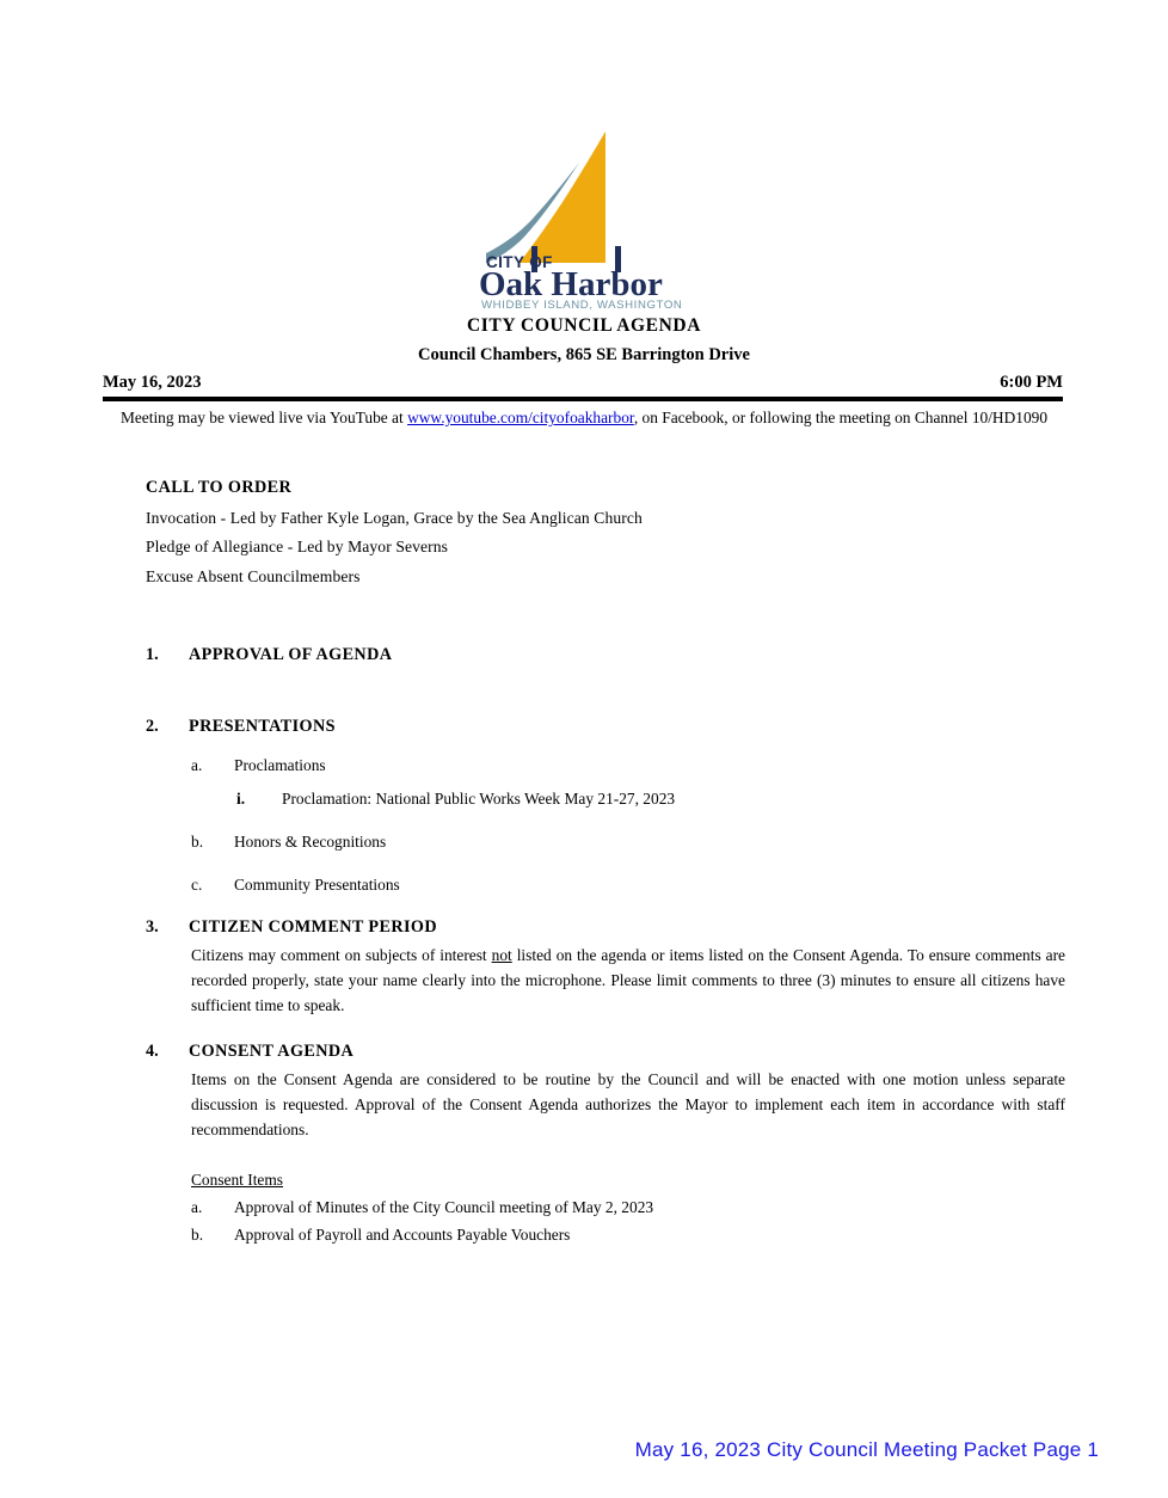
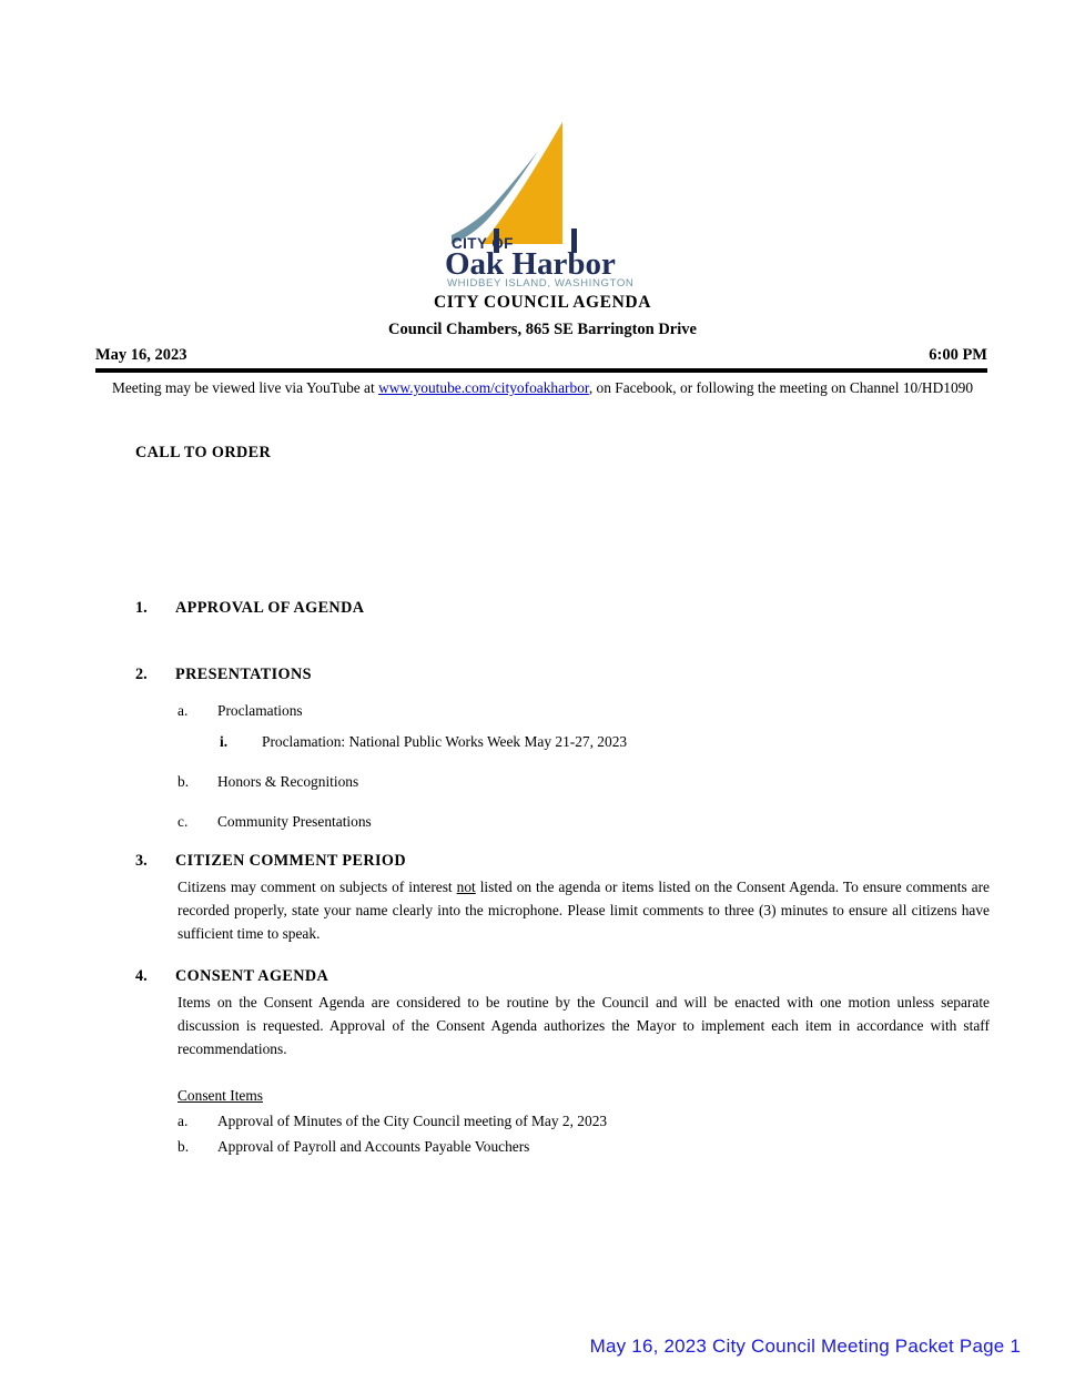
  CITY OF
  Oak Harbor
  WHIDBEY ISLAND, WASHINGTON
  CITY COUNCIL AGENDA
  Council Chambers, 865 SE Barrington Drive
  May 16, 2023
  6:00 PM
  Meeting may be viewed live via YouTube at www.youtube.com/cityofoakharbor, on Facebook, or following the meeting on Channel 10/HD1090
  CALL TO ORDER
- Invocation - Led by Father Kyle Logan, Grace by the Sea Anglican Church
- Pledge of Allegiance - Led by Mayor Severns
- Excuse Absent Councilmembers
  1.
  APPROVAL OF AGENDA
  2.
  PRESENTATIONS
  a.
  Proclamations
  i.
  Proclamation: National Public Works Week May 21-27, 2023
  b.
  Honors & Recognitions
  c.
  Community Presentations
  3.
  CITIZEN COMMENT PERIOD
  Citizens may comment on subjects of interest not listed on the agenda or items listed on the Consent Agenda. To ensure comments are recorded properly, state your name clearly into the microphone. Please limit comments to three (3) minutes to ensure all citizens have sufficient time to speak.
  4.
  CONSENT AGENDA
  Items on the Consent Agenda are considered to be routine by the Council and will be enacted with one motion unless separate discussion is requested. Approval of the Consent Agenda authorizes the Mayor to implement each item in accordance with staff recommendations.
  Consent Items
  a.
  Approval of Minutes of the City Council meeting of May 2, 2023
  b.
  Approval of Payroll and Accounts Payable Vouchers
  May 16, 2023 City Council Meeting Packet Page 1
